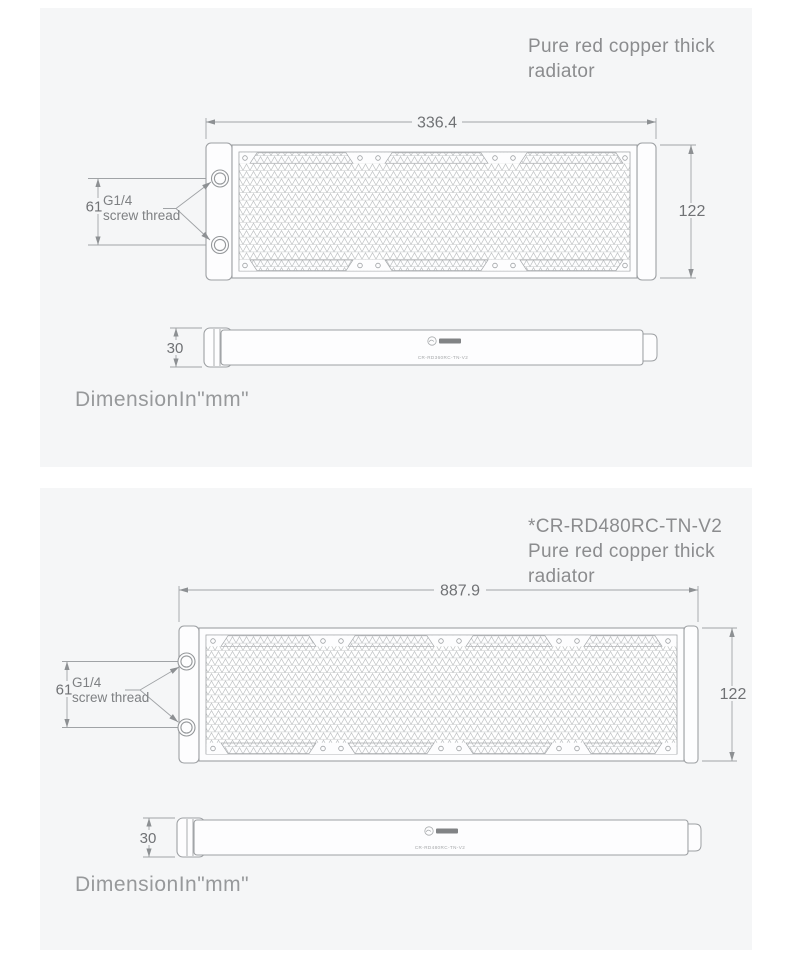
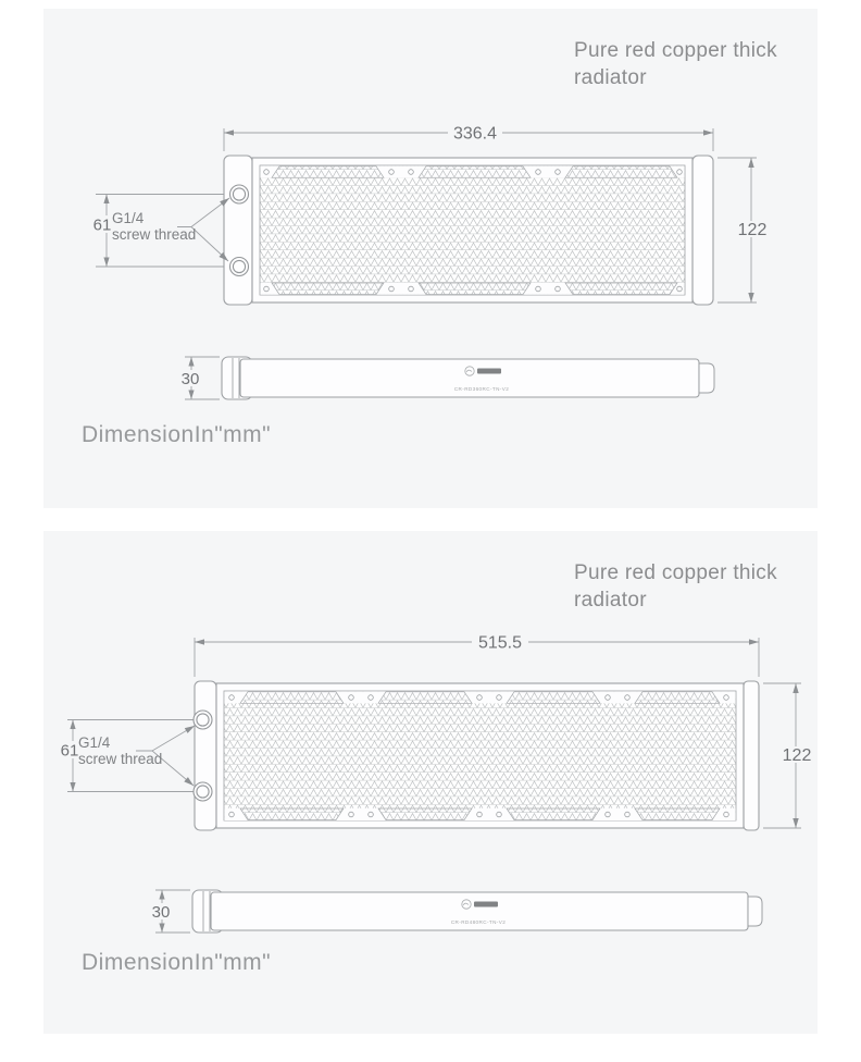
  Pure red copper thick
  radiator
  336.4
  122
  61
  G1/4
  screw thread
  30
  DimensionIn"mm"
- *CR-RD480RC-TN-V2
  Pure red copper thick
  radiator
- 887.9
+ 515.5
  122
  61
  G1/4
  screw thread
  30
  DimensionIn"mm"
